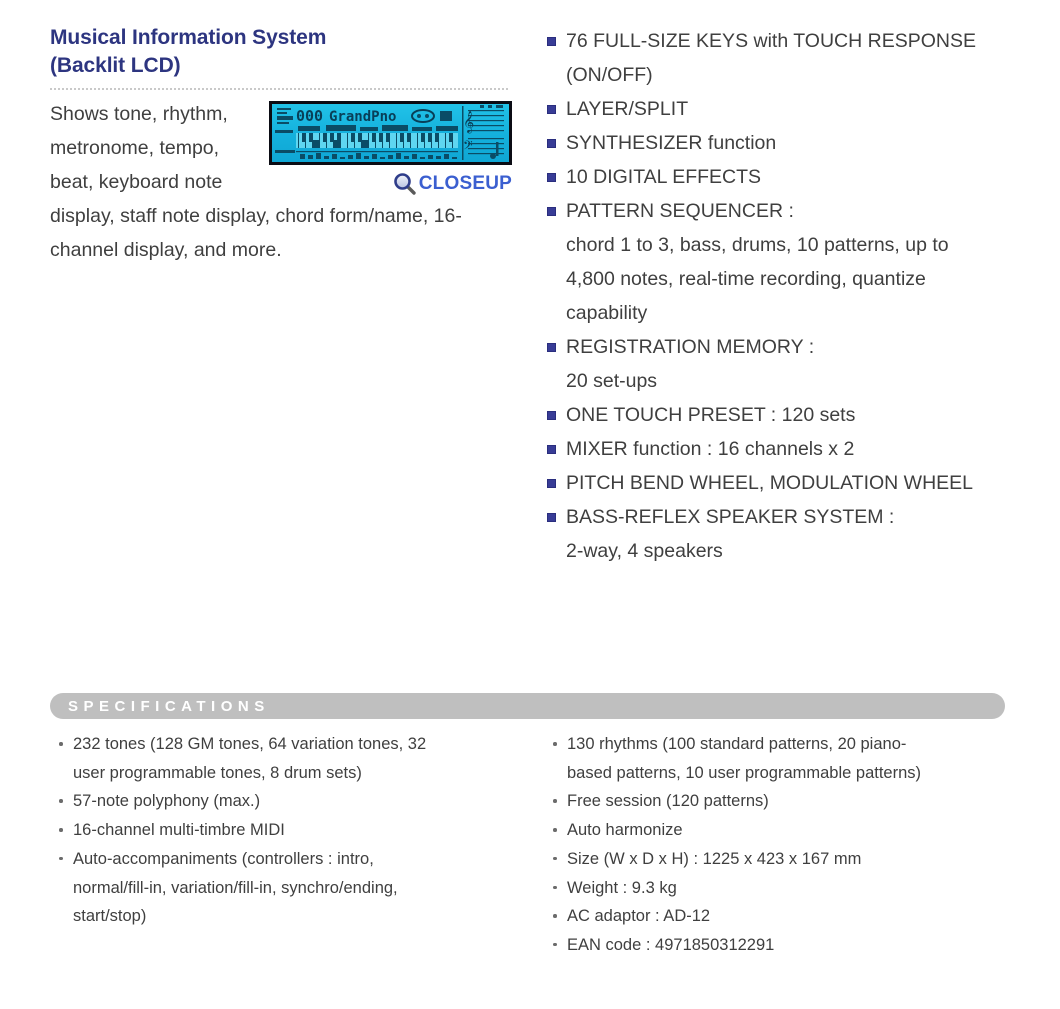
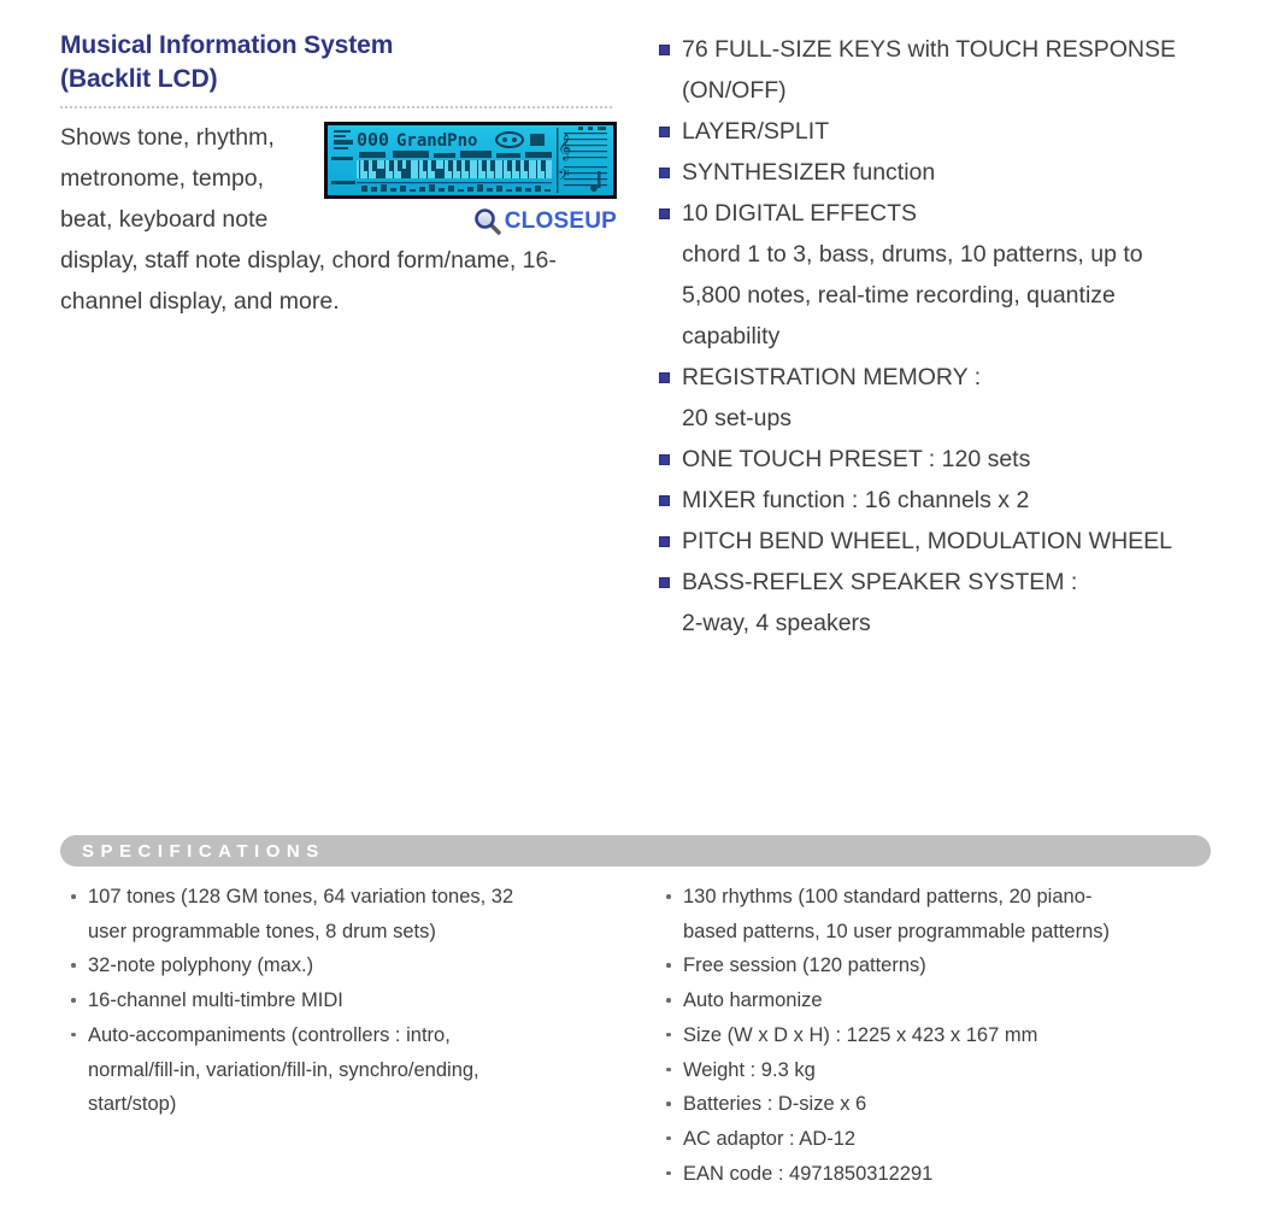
  Musical Information System
  (Backlit LCD)
  000
  GrandPno
  𝄞
  𝄢
  CLOSEUP
  Shows tone, rhythm, metronome, tempo, beat, keyboard note display, staff note display, chord form/name, 16-channel display, and more.
  76 FULL-SIZE KEYS with TOUCH RESPONSE
  (ON/OFF)
  LAYER/SPLIT
  SYNTHESIZER function
  10 DIGITAL EFFECTS
- PATTERN SEQUENCER :
  chord 1 to 3, bass, drums, 10 patterns, up to
- 4,800 notes, real-time recording, quantize
+ 5,800 notes, real-time recording, quantize
  capability
  REGISTRATION MEMORY :
  20 set-ups
  ONE TOUCH PRESET : 120 sets
  MIXER function : 16 channels x 2
  PITCH BEND WHEEL, MODULATION WHEEL
  BASS-REFLEX SPEAKER SYSTEM :
  2-way, 4 speakers
  SPECIFICATIONS
- 232 tones (128 GM tones, 64 variation tones, 32
+ 107 tones (128 GM tones, 64 variation tones, 32
  user programmable tones, 8 drum sets)
- 57-note polyphony (max.)
+ 32-note polyphony (max.)
  16-channel multi-timbre MIDI
  Auto-accompaniments (controllers : intro,
  normal/fill-in, variation/fill-in, synchro/ending,
  start/stop)
  130 rhythms (100 standard patterns, 20 piano-
  based patterns, 10 user programmable patterns)
  Free session (120 patterns)
  Auto harmonize
  Size (W x D x H) : 1225 x 423 x 167 mm
  Weight : 9.3 kg
+ Batteries : D-size x 6
  AC adaptor : AD-12
  EAN code : 4971850312291
